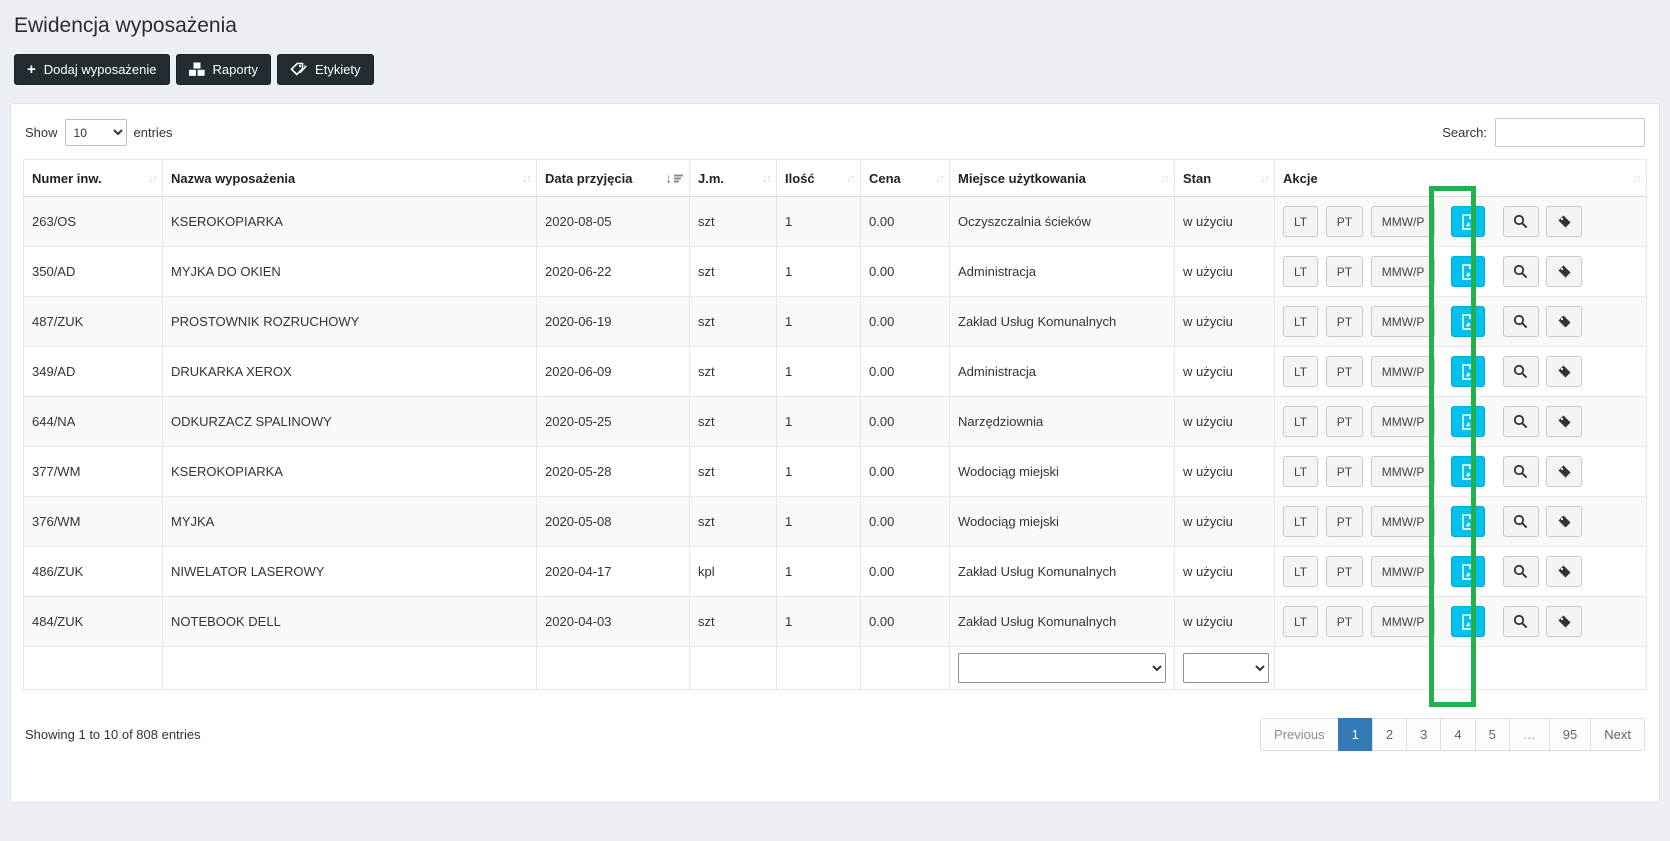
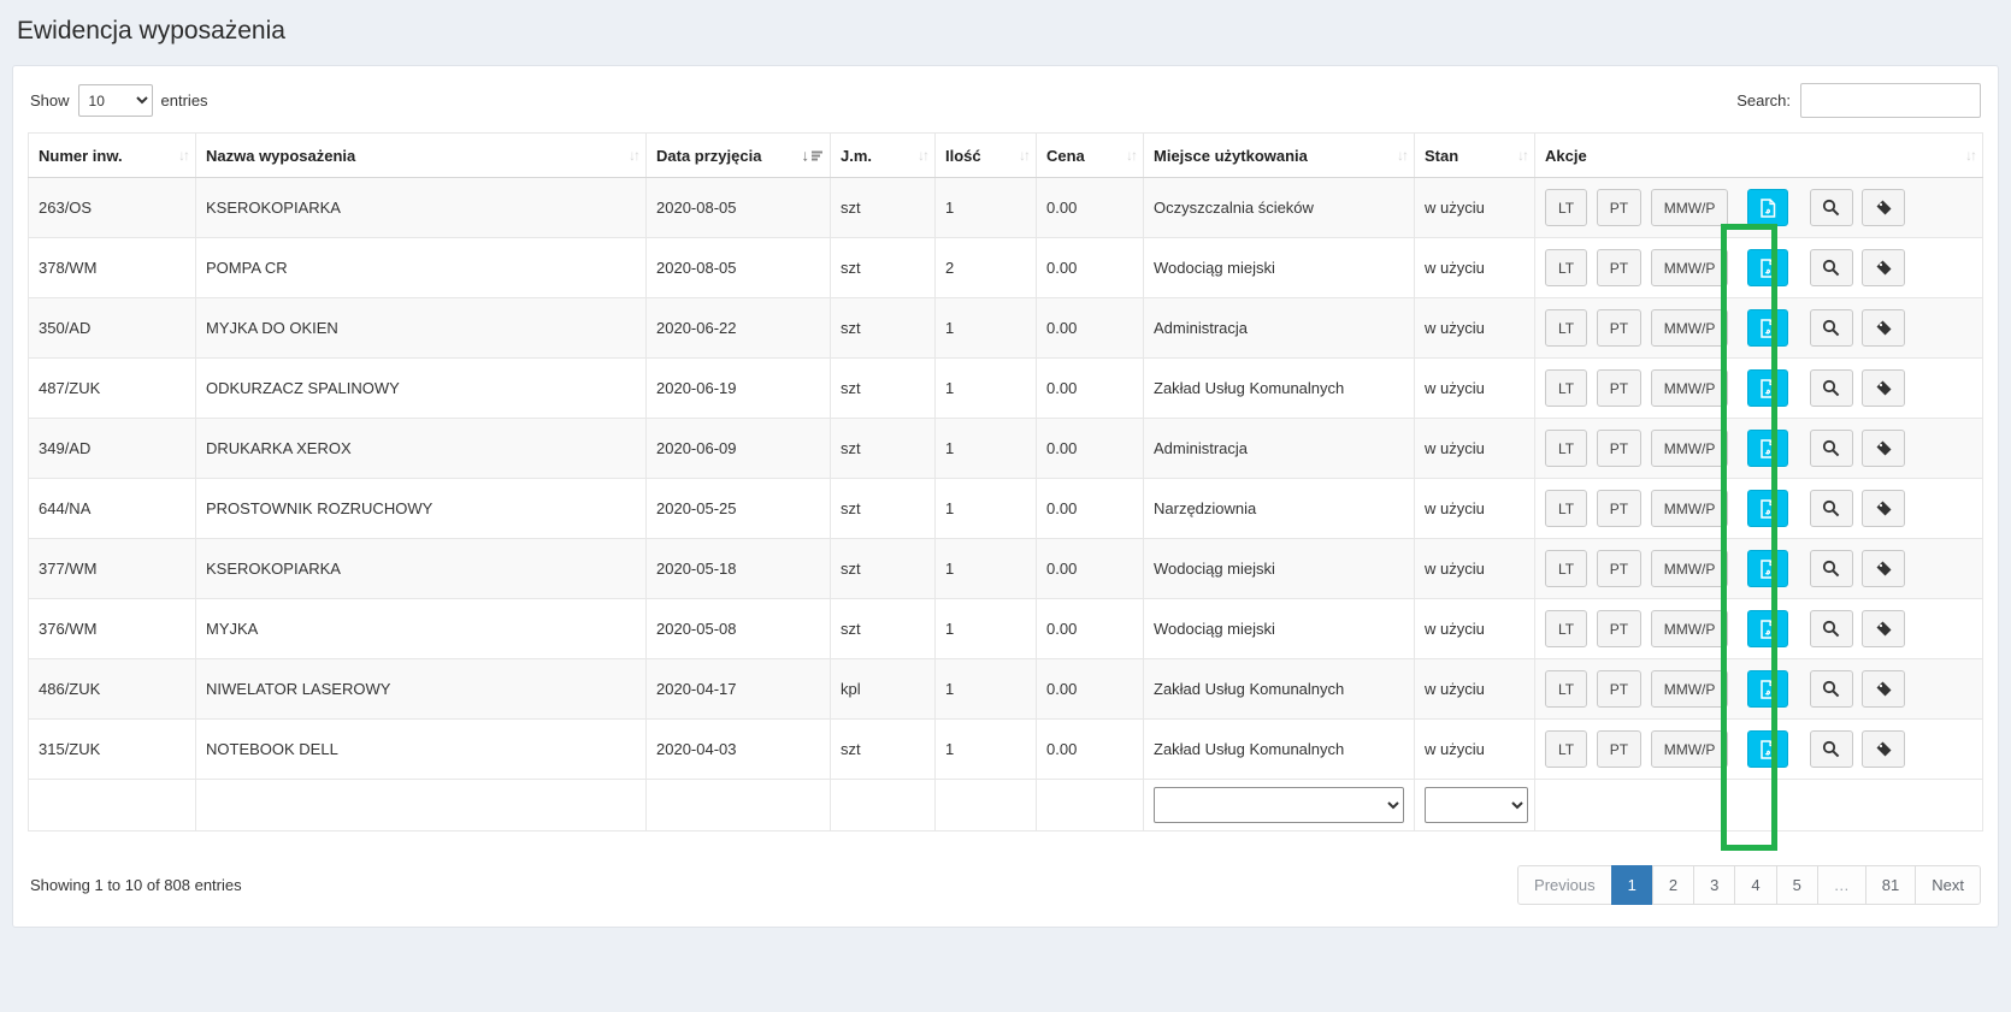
  Ewidencja wyposażenia
- +
- Dodaj wyposażenie
- Raporty
- Etykiety
  Show
  10
  entries
  Search:
  Numer inw. ↓↑	Nazwa wyposażenia ↓↑	Data przyjęcia ↓	J.m. ↓↑	Ilość ↓↑	Cena ↓↑	Miejsce użytkowania ↓↑	Stan ↓↑	Akcje ↓↑
  263/OS	KSEROKOPIARKA	2020-08-05	szt	1	0.00	Oczyszczalnia ścieków	w użyciu	LT PT MMW/P
+ 378/WM	POMPA CR	2020-08-05	szt	2	0.00	Wodociąg miejski	w użyciu	LT PT MMW/P
  350/AD	MYJKA DO OKIEN	2020-06-22	szt	1	0.00	Administracja	w użyciu	LT PT MMW/P
- 487/ZUK	PROSTOWNIK ROZRUCHOWY	2020-06-19	szt	1	0.00	Zakład Usług Komunalnych	w użyciu	LT PT MMW/P
+ 487/ZUK	ODKURZACZ SPALINOWY	2020-06-19	szt	1	0.00	Zakład Usług Komunalnych	w użyciu	LT PT MMW/P
  349/AD	DRUKARKA XEROX	2020-06-09	szt	1	0.00	Administracja	w użyciu	LT PT MMW/P
- 644/NA	ODKURZACZ SPALINOWY	2020-05-25	szt	1	0.00	Narzędziownia	w użyciu	LT PT MMW/P
+ 644/NA	PROSTOWNIK ROZRUCHOWY	2020-05-25	szt	1	0.00	Narzędziownia	w użyciu	LT PT MMW/P
- 377/WM	KSEROKOPIARKA	2020-05-28	szt	1	0.00	Wodociąg miejski	w użyciu	LT PT MMW/P
+ 377/WM	KSEROKOPIARKA	2020-05-18	szt	1	0.00	Wodociąg miejski	w użyciu	LT PT MMW/P
  376/WM	MYJKA	2020-05-08	szt	1	0.00	Wodociąg miejski	w użyciu	LT PT MMW/P
  486/ZUK	NIWELATOR LASEROWY	2020-04-17	kpl	1	0.00	Zakład Usług Komunalnych	w użyciu	LT PT MMW/P
- 484/ZUK	NOTEBOOK DELL	2020-04-03	szt	1	0.00	Zakład Usług Komunalnych	w użyciu	LT PT MMW/P
+ 315/ZUK	NOTEBOOK DELL	2020-04-03	szt	1	0.00	Zakład Usług Komunalnych	w użyciu	LT PT MMW/P
  Showing 1 to 10 of 808 entries
  Previous
  1
  2
  3
  4
  5
  …
- 95
+ 81
  Next
